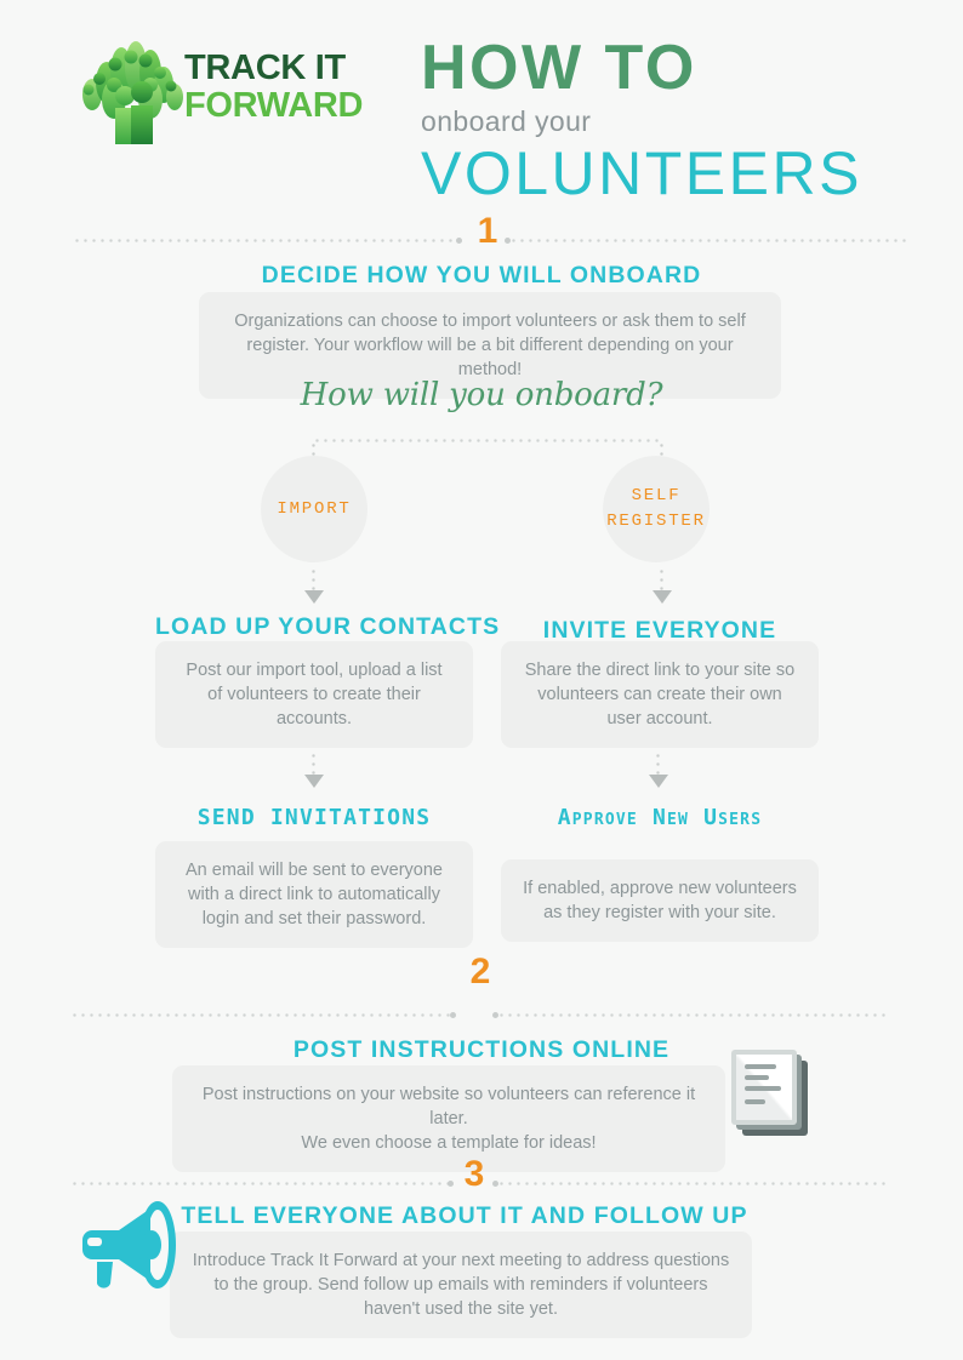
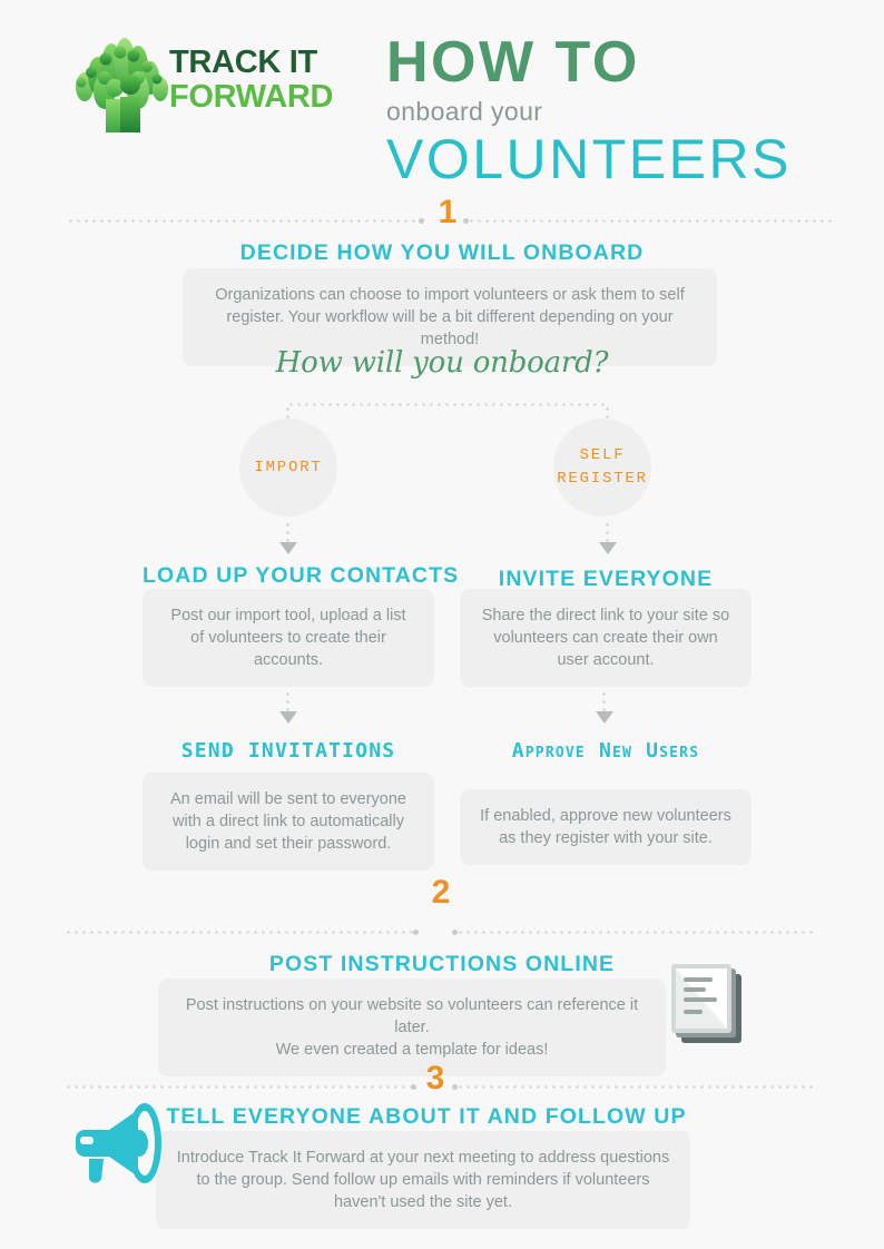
  TRACK IT
  FORWARD
  HOW TO
  onboard your
  VOLUNTEERS
  1
  DECIDE HOW YOU WILL ONBOARD
  Organizations can choose to import volunteers or ask them to self register. Your workflow will be a bit different depending on your method!
  How will you onboard?
  IMPORT
  SELF
  REGISTER
  LOAD UP YOUR CONTACTS
  Post our import tool, upload a list of volunteers to create their accounts.
  INVITE EVERYONE
  Share the direct link to your site so volunteers can create their own user account.
  SEND INVITATIONS
  An email will be sent to everyone with a direct link to automatically login and set their password.
  Approve New Users
  If enabled, approve new volunteers as they register with your site.
  2
  POST INSTRUCTIONS ONLINE
  Post instructions on your website so volunteers can reference it later.
- We even choose a template for ideas!
+ We even created a template for ideas!
  3
  TELL EVERYONE ABOUT IT AND FOLLOW UP
  Introduce Track It Forward at your next meeting to address questions to the group. Send follow up emails with reminders if volunteers haven't used the site yet.
